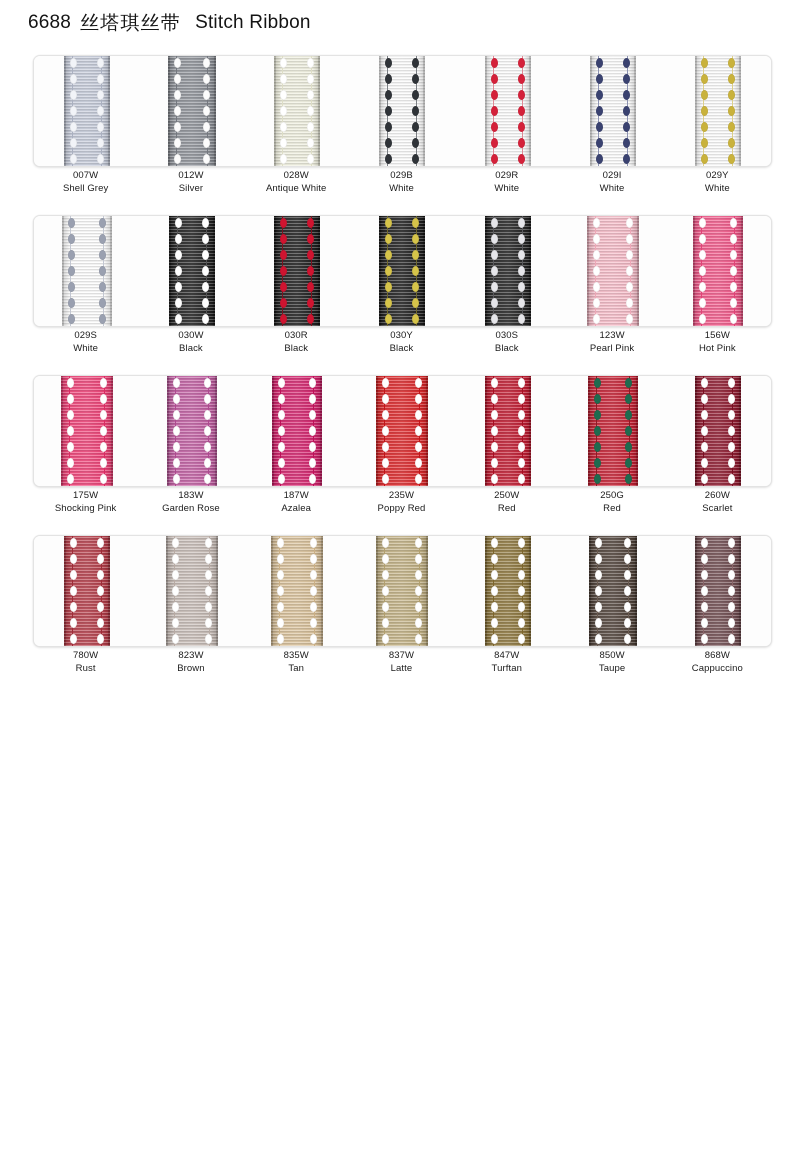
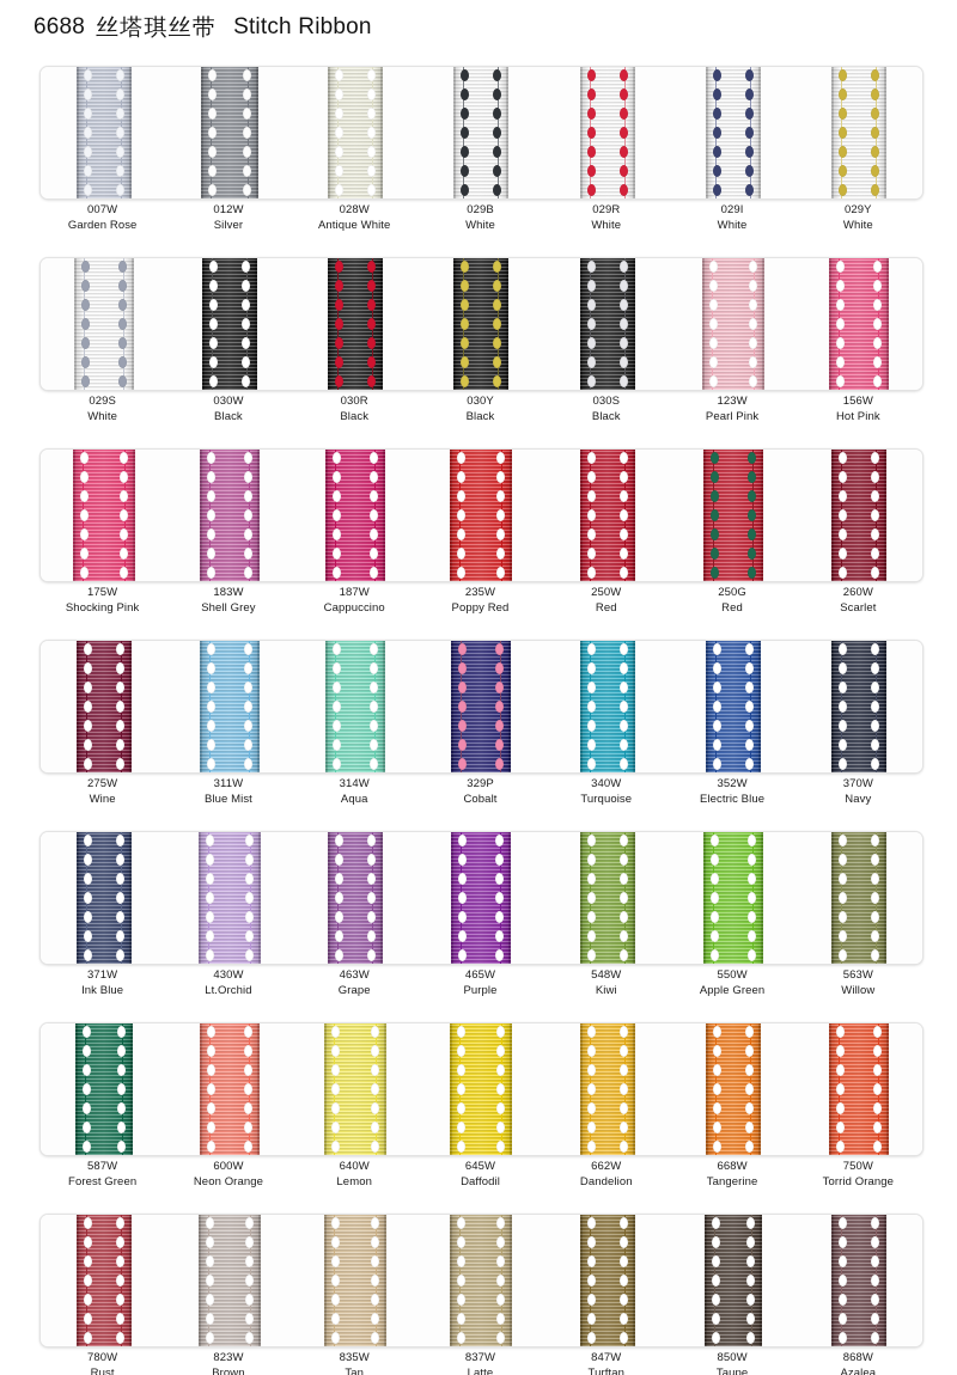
  6688
  丝塔琪丝带
  Stitch Ribbon
  007W
- Shell Grey
+ Garden Rose
  012W
  Silver
  028W
  Antique White
  029B
  White
  029R
  White
  029I
  White
  029Y
  White
  029S
  White
  030W
  Black
  030R
  Black
  030Y
  Black
  030S
  Black
  123W
  Pearl Pink
  156W
  Hot Pink
  175W
  Shocking Pink
  183W
- Garden Rose
+ Shell Grey
  187W
- Azalea
+ Cappuccino
  235W
  Poppy Red
  250W
  Red
  250G
  Red
  260W
  Scarlet
+ 275W
+ Wine
+ 311W
+ Blue Mist
+ 314W
+ Aqua
+ 329P
+ Cobalt
+ 340W
+ Turquoise
+ 352W
+ Electric Blue
+ 370W
+ Navy
+ 371W
+ Ink Blue
+ 430W
+ Lt.Orchid
+ 463W
+ Grape
+ 465W
+ Purple
+ 548W
+ Kiwi
+ 550W
+ Apple Green
+ 563W
+ Willow
+ 587W
+ Forest Green
+ 600W
+ Neon Orange
+ 640W
+ Lemon
+ 645W
+ Daffodil
+ 662W
+ Dandelion
+ 668W
+ Tangerine
+ 750W
+ Torrid Orange
  780W
  Rust
  823W
  Brown
  835W
  Tan
  837W
  Latte
  847W
  Turftan
  850W
  Taupe
  868W
- Cappuccino
+ Azalea
